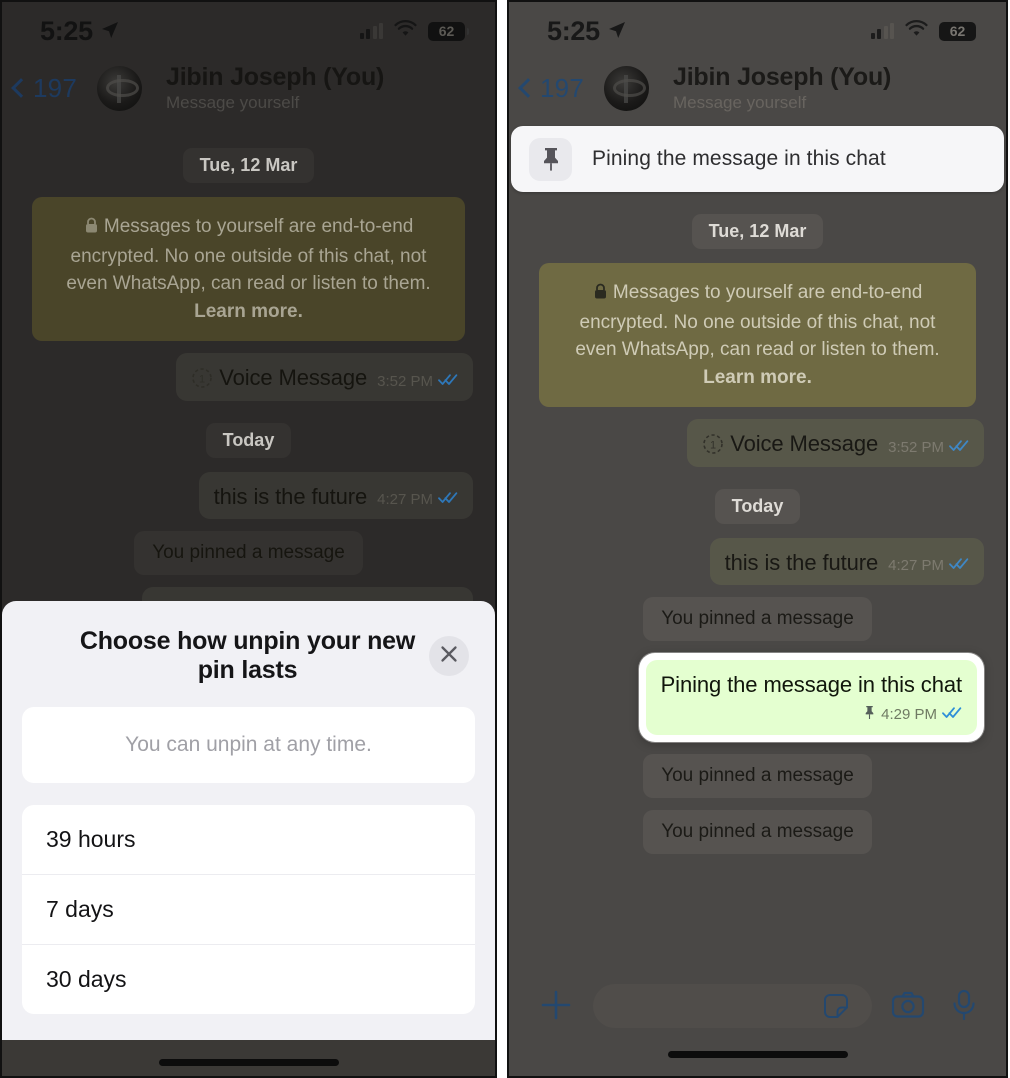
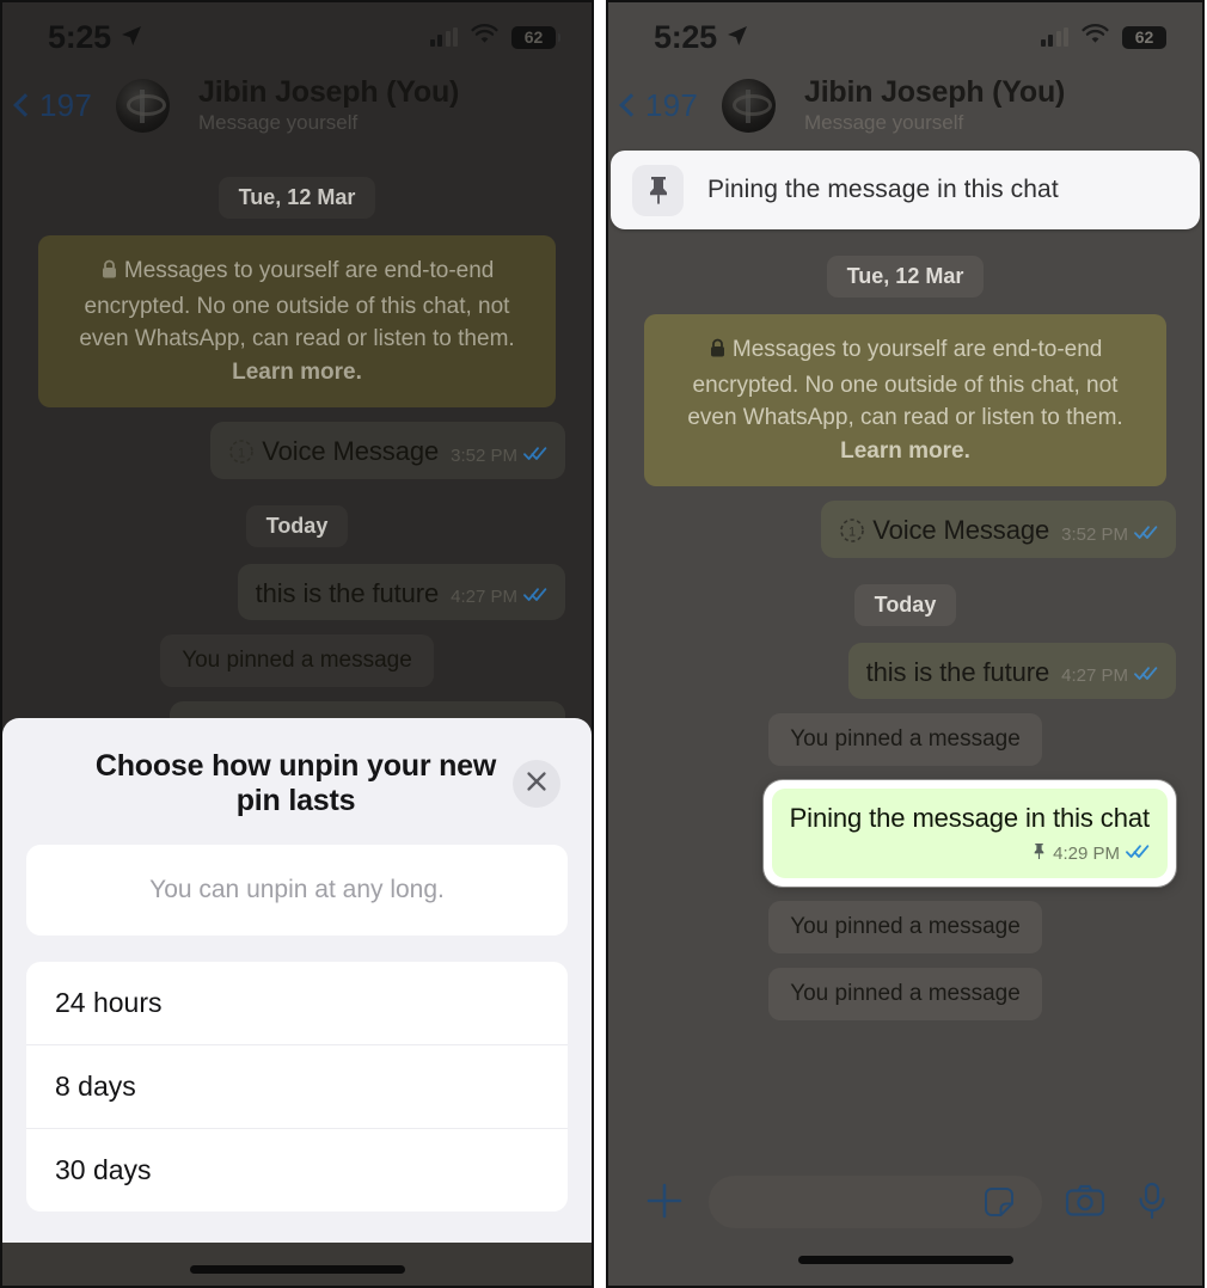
  5:25
  62
  197
  Message yourself
  Tue, 12 Mar
  Messages to yourself are end-to-end encrypted. No one outside of this chat, not even WhatsApp, can read or listen to them. Learn more.
  Voice Message
  3:52 PM
  Today
  this is the future
  4:27 PM
  You pinned a message
  Choose how unpin your new pin lasts
- You can unpin at any time.
+ You can unpin at any long.
- 39 hours
+ 24 hours
- 7 days
+ 8 days
  30 days
  5:25
  62
  197
  Jibin Joseph (You)
  Message yourself
  Pining the message in this chat
  Tue, 12 Mar
  Messages to yourself are end-to-end encrypted. No one outside of this chat, not even WhatsApp, can read or listen to them. Learn more.
  1
  Voice Message
  3:52 PM
  Today
  this is the future
  4:27 PM
  You pinned a message
  Pining the message in this chat
  4:29 PM
  You pinned a message
  You pinned a message
